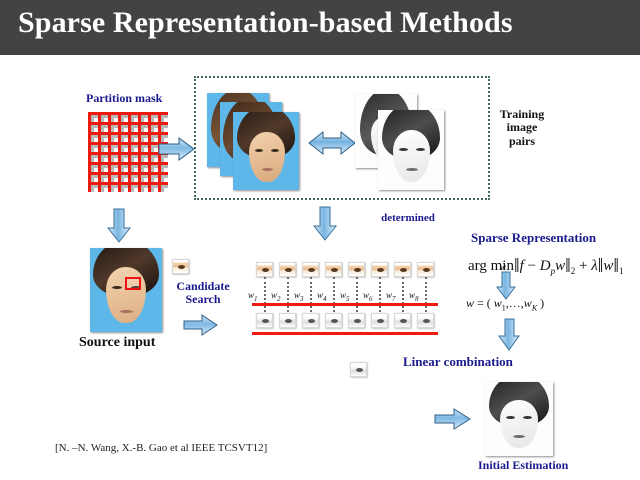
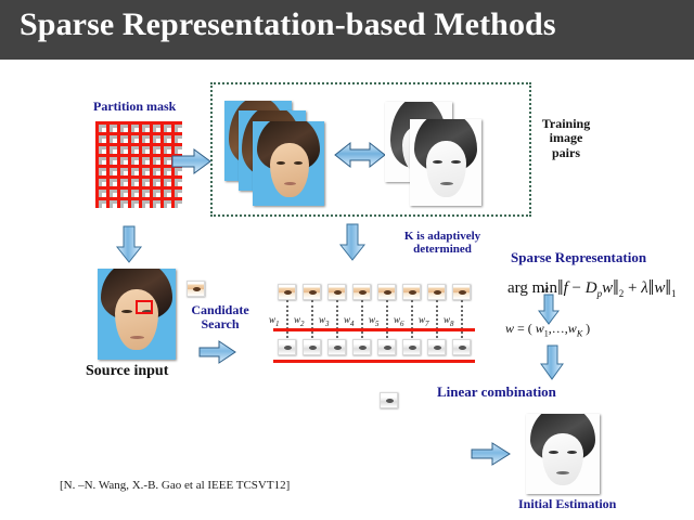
  Sparse Representation-based Methods
  Partition mask
  Training
  image
  pairs
+ K is adaptively
  determined
  Source input
  Candidate
  Search
  w1
  w2
  w3
  w4
  w5
  w6
  w7
  w8
  Sparse Representation
  arg min
  w
  ‖f − Dpw‖2 + λ‖w‖1
  w = ( w1,…,wK )
  Linear combination
  Initial Estimation
  [N. –N. Wang, X.-B. Gao et al IEEE TCSVT12]
